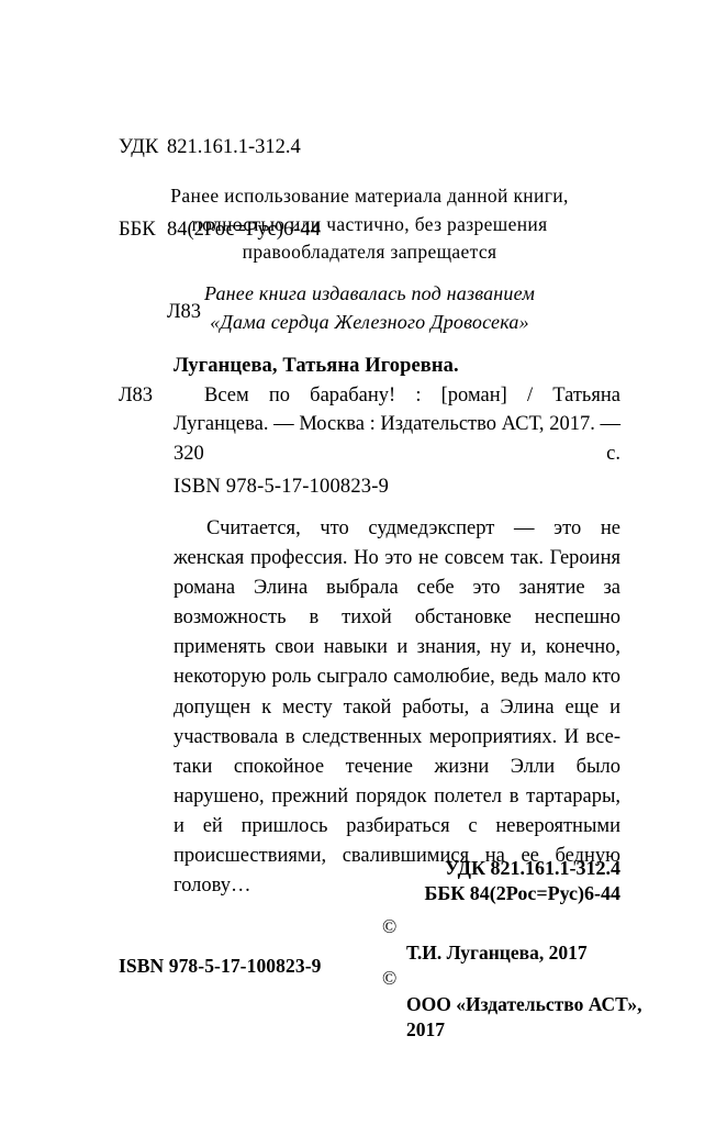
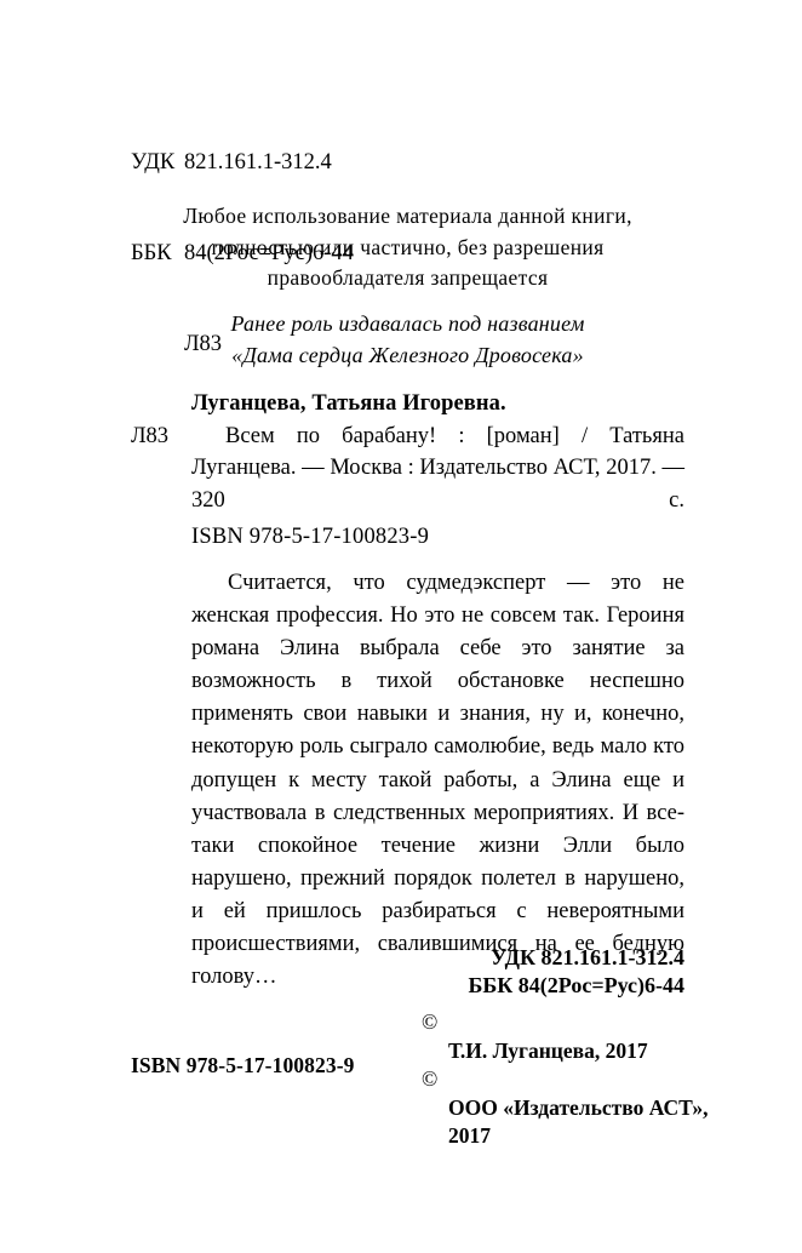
  УДК 821.161.1-312.4
  ББК 84(2Рос=Рус)6-44
  Л83
- Ранее использование материала данной книги,
+ Любое использование материала данной книги,
  полностью или частично, без разрешения
  правообладателя запрещается
- Ранее книга издавалась под названием
+ Ранее роль издавалась под названием
  «Дама сердца Железного Дровосека»
  Луганцева, Татьяна Игоревна.
  Л83
  Всем по барабану! : [роман] / Татьяна Луганцева. — Москва : Издательство АСТ, 2017. — 320 с.
  ISBN 978-5-17-100823-9
- Считается, что судмедэксперт — это не женская профессия. Но это не совсем так. Героиня романа Элина выбрала себе это занятие за возможность в тихой обстановке неспешно применять свои навыки и знания, ну и, конечно, некоторую роль сыграло самолюбие, ведь мало кто допущен к месту такой работы, а Элина еще и участвовала в следственных мероприятиях. И все-таки спокойное течение жизни Элли было нарушено, прежний порядок полетел в тартарары, и ей пришлось разбираться с невероятными происшествиями, свалившимися на ее бедную голову…
+ Считается, что судмедэксперт — это не женская профессия. Но это не совсем так. Героиня романа Элина выбрала себе это занятие за возможность в тихой обстановке неспешно применять свои навыки и знания, ну и, конечно, некоторую роль сыграло самолюбие, ведь мало кто допущен к месту такой работы, а Элина еще и участвовала в следственных мероприятиях. И все-таки спокойное течение жизни Элли было нарушено, прежний порядок полетел в нарушено, и ей пришлось разбираться с невероятными происшествиями, свалившимися на ее бедную голову…
  УДК 821.161.1-312.4
  ББК 84(2Рос=Рус)6-44
  © Т.И. Луганцева, 2017
  © ООО «Издательство АСТ»,
  2017
  ISBN 978-5-17-100823-9
